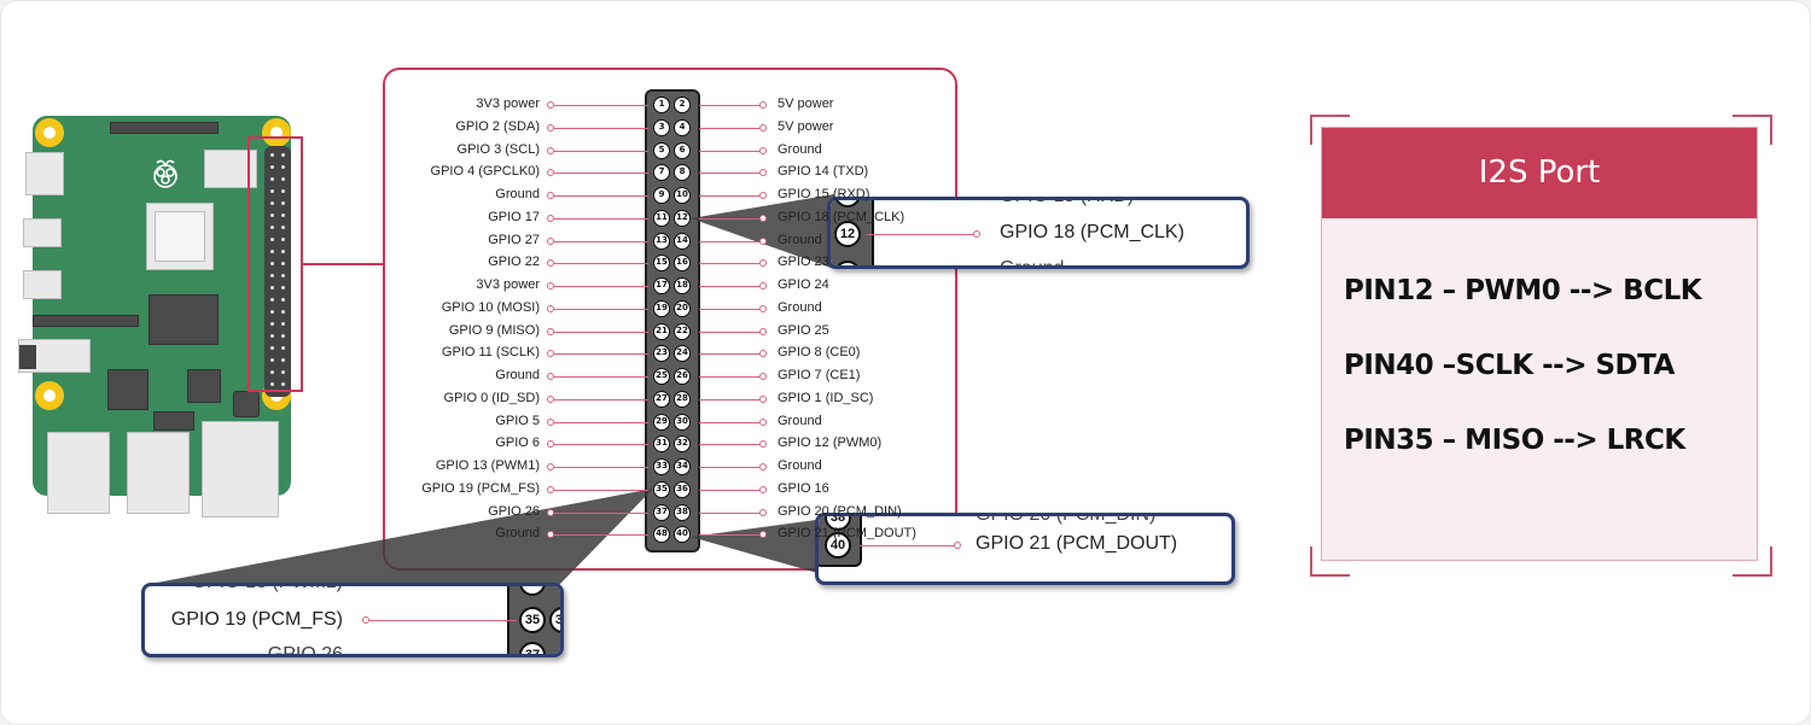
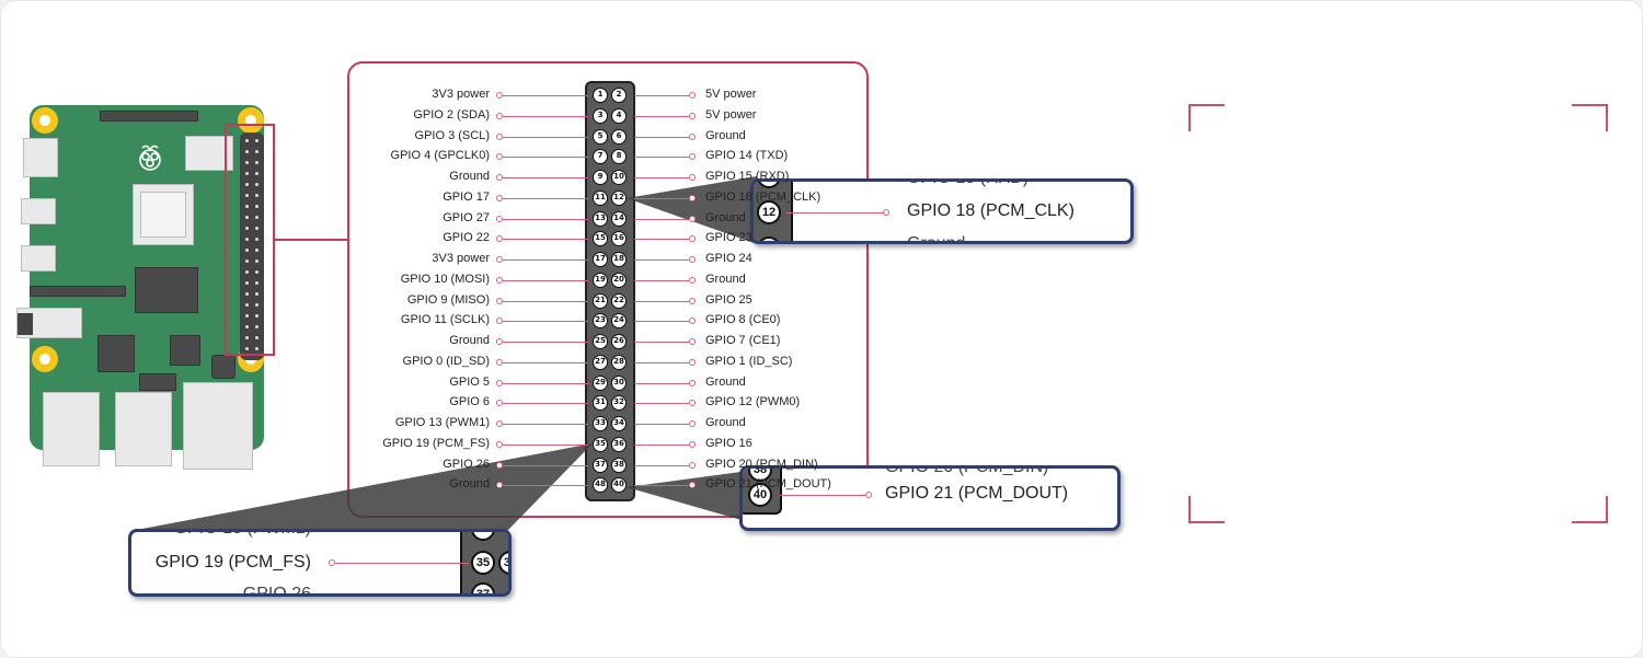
  1
  2
  3
  4
  5
  6
  7
  8
  9
  10
  11
  12
  13
  14
  15
  16
  17
  18
  19
  20
  21
  22
  23
  24
  25
  26
  27
  28
  29
  30
  31
  32
  33
  34
  35
  36
  37
  38
  48
  40
  12
  GPIO 18 (PCM_CLK)
  38
  40
  GPIO 21 (PCM_DOUT)
  35
  GPIO 19 (PCM_FS)
- I2S Port
- PIN12 – PWM0 --> BCLK
- PIN40 –SCLK --> SDTA
- PIN35 – MISO --> LRCK
  3V3 power
  5V power
  GPIO 2 (SDA)
  5V power
  GPIO 3 (SCL)
  Ground
  GPIO 4 (GPCLK0)
  GPIO 14 (TXD)
  Ground
  GPIO 15 (RXD)
  GPIO 17
  GPIO 18 (PCM_CLK)
  GPIO 27
  Ground
  GPIO 22
  GPIO 23
  3V3 power
  GPIO 24
  GPIO 10 (MOSI)
  Ground
  GPIO 9 (MISO)
  GPIO 25
  GPIO 11 (SCLK)
  GPIO 8 (CE0)
  Ground
  GPIO 7 (CE1)
  GPIO 0 (ID_SD)
  GPIO 1 (ID_SC)
  GPIO 5
  Ground
  GPIO 6
  GPIO 12 (PWM0)
  GPIO 13 (PWM1)
  Ground
  GPIO 19 (PCM_FS)
  GPIO 16
  GPIO 26
  GPIO 20 (PCM_DIN)
  Ground
  GPIO 21 (PCM_DOUT)
